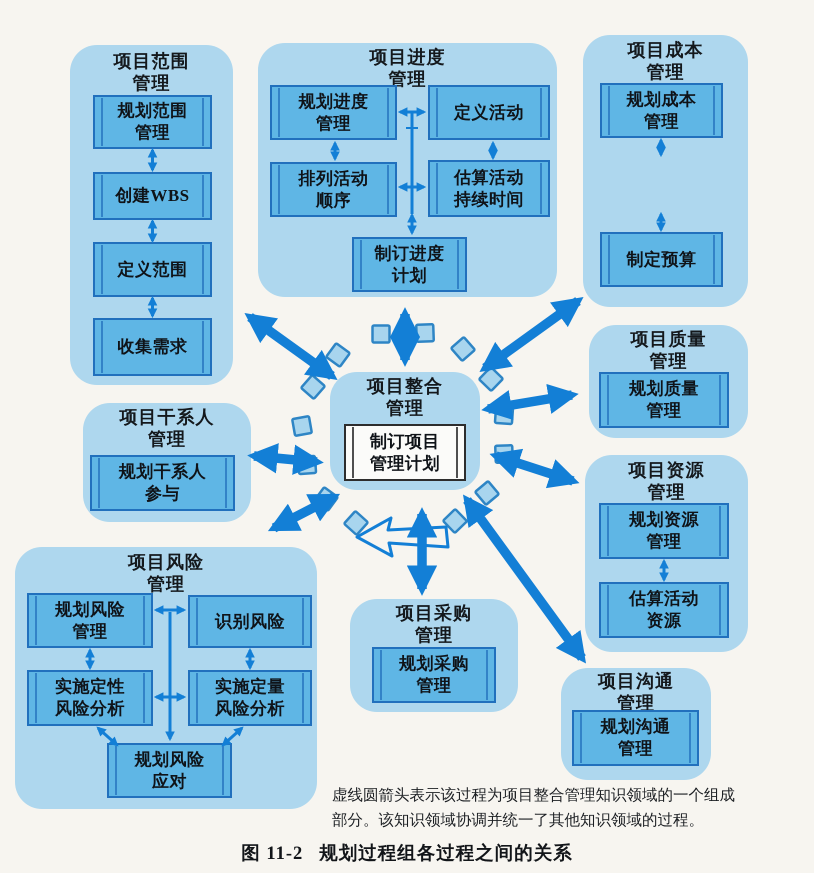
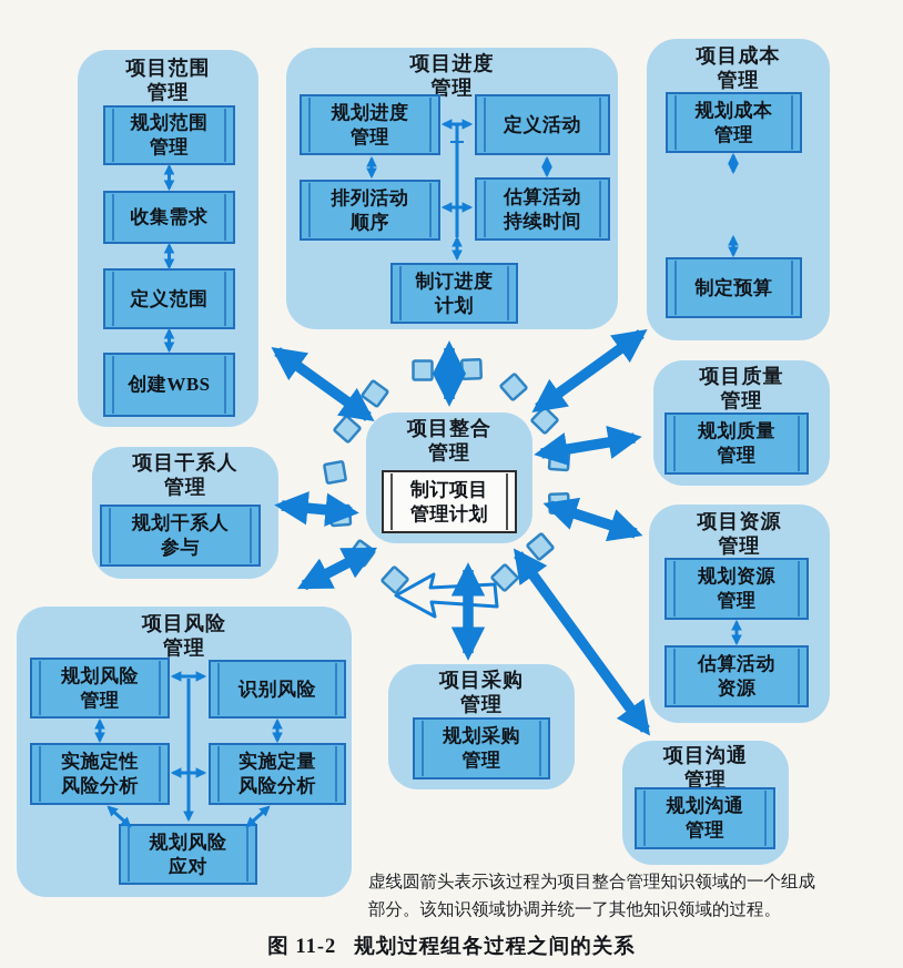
  项目范围
  管理
  规划范围
  管理
- 创建WBS
+ 收集需求
  定义范围
- 收集需求
+ 创建WBS
  项目进度
  管理
  规划进度
  管理
  定义活动
  排列活动
  顺序
  估算活动
  持续时间
  制订进度
  计划
  项目成本
  管理
  规划成本
  管理
  制定预算
  项目质量
  管理
  规划质量
  管理
  项目资源
  管理
  规划资源
  管理
  估算活动
  资源
  项目干系人
  管理
  规划干系人
  参与
  项目风险
  管理
  规划风险
  管理
  识别风险
  实施定性
  风险分析
  实施定量
  风险分析
  规划风险
  应对
  项目采购
  管理
  规划采购
  管理
  项目沟通
  管理
  规划沟通
  管理
  项目整合
  管理
  制订项目
  管理计划
  虚线圆箭头表示该过程为项目整合管理知识领域的一个组成
  部分。该知识领域协调并统一了其他知识领域的过程。
  图 11-2 规划过程组各过程之间的关系
